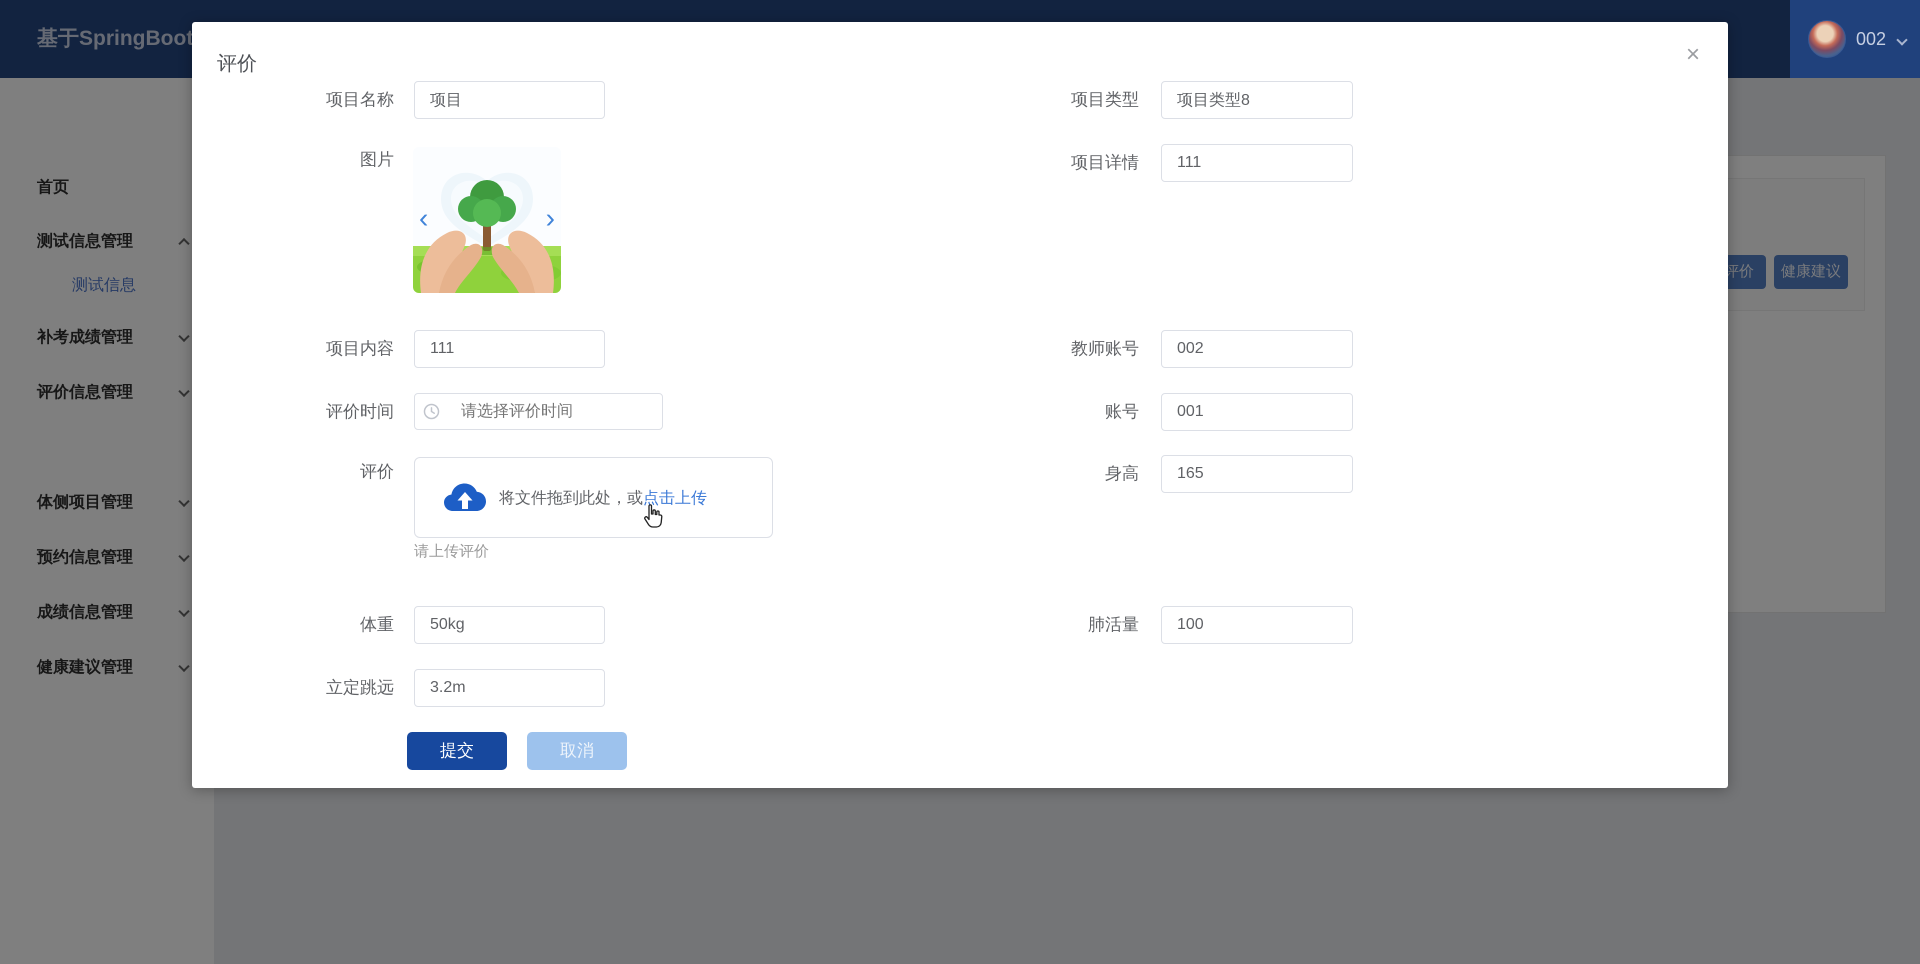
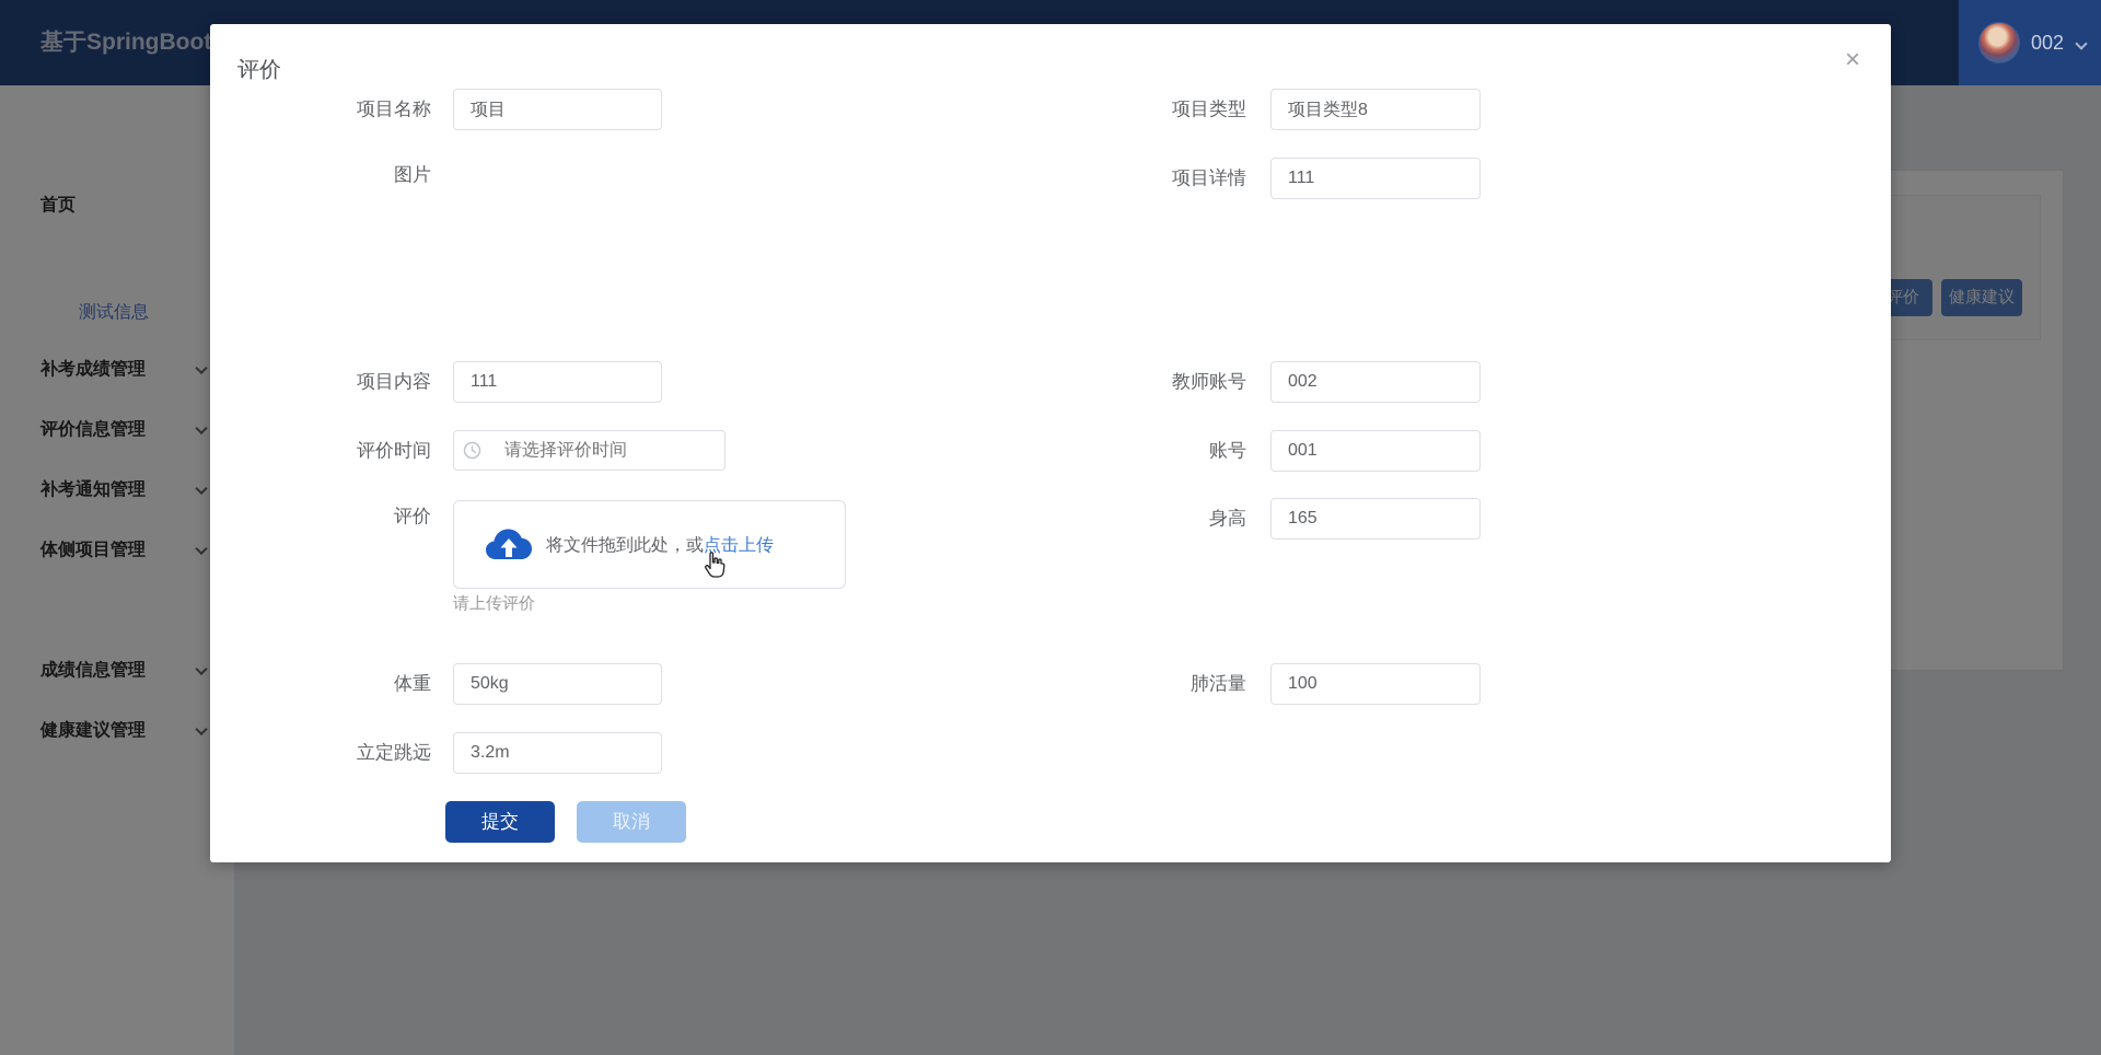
  基于SpringBoot
  首页
- 测试信息管理
  测试信息
  补考成绩管理
  评价信息管理
+ 补考通知管理
  体侧项目管理
- 预约信息管理
  成绩信息管理
  健康建议管理
  评价
  健康建议
  002
  评价
  ×
  项目名称
  项目
  项目类型
  项目类型8
  图片
- ‹
- ›
  项目详情
  111
  项目内容
  111
  教师账号
  002
  评价时间
  请选择评价时间
  账号
  001
  评价
  将文件拖到此处，或点击上传
  请上传评价
  身高
  165
  体重
  50kg
  肺活量
  100
  立定跳远
  3.2m
  提交
  取消
